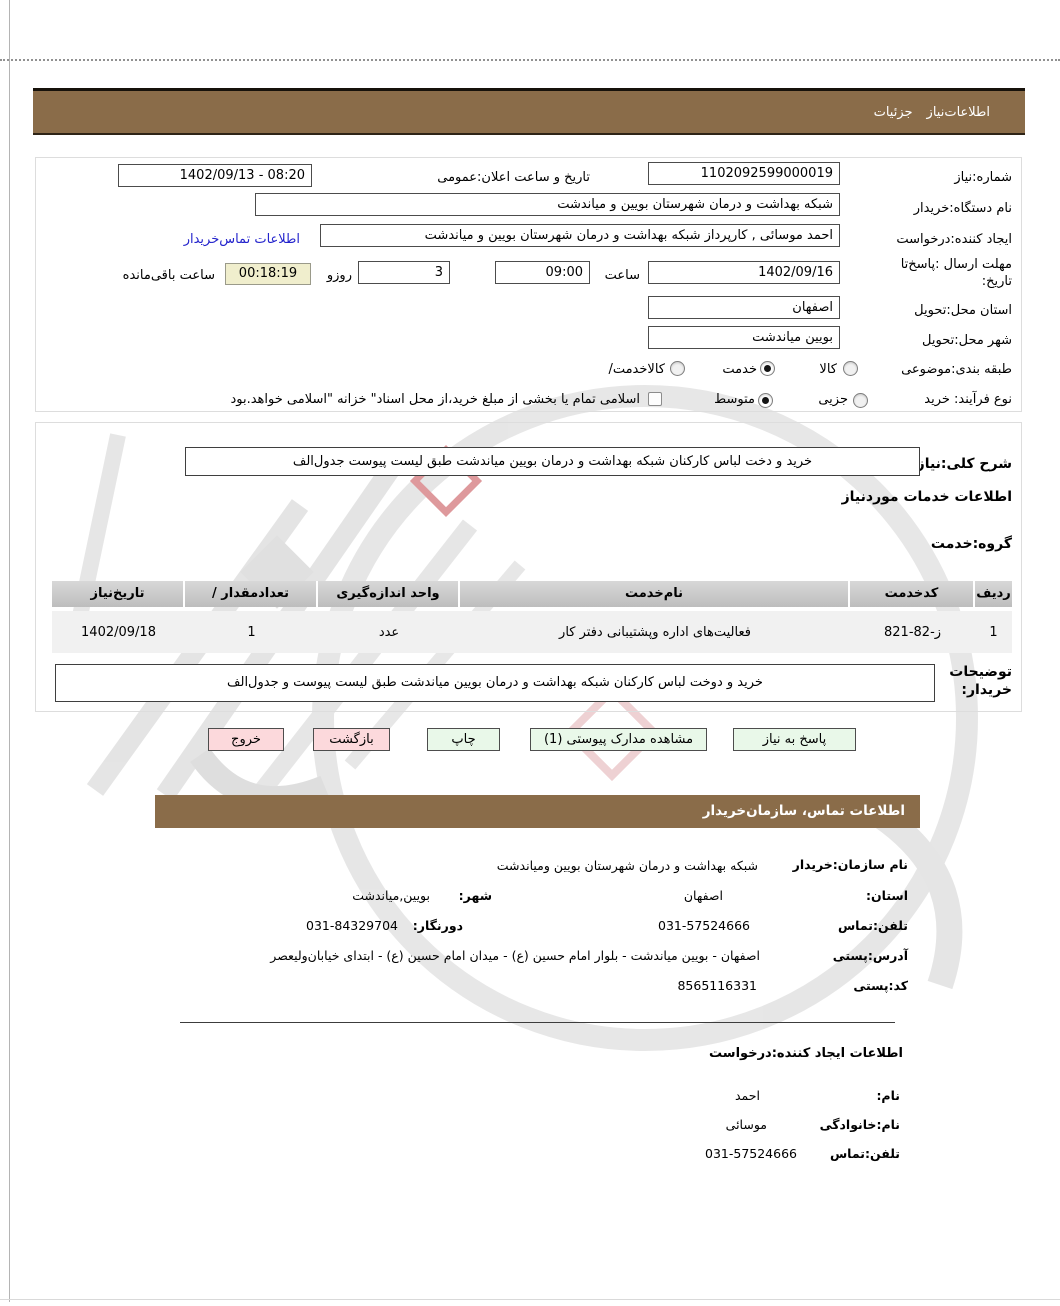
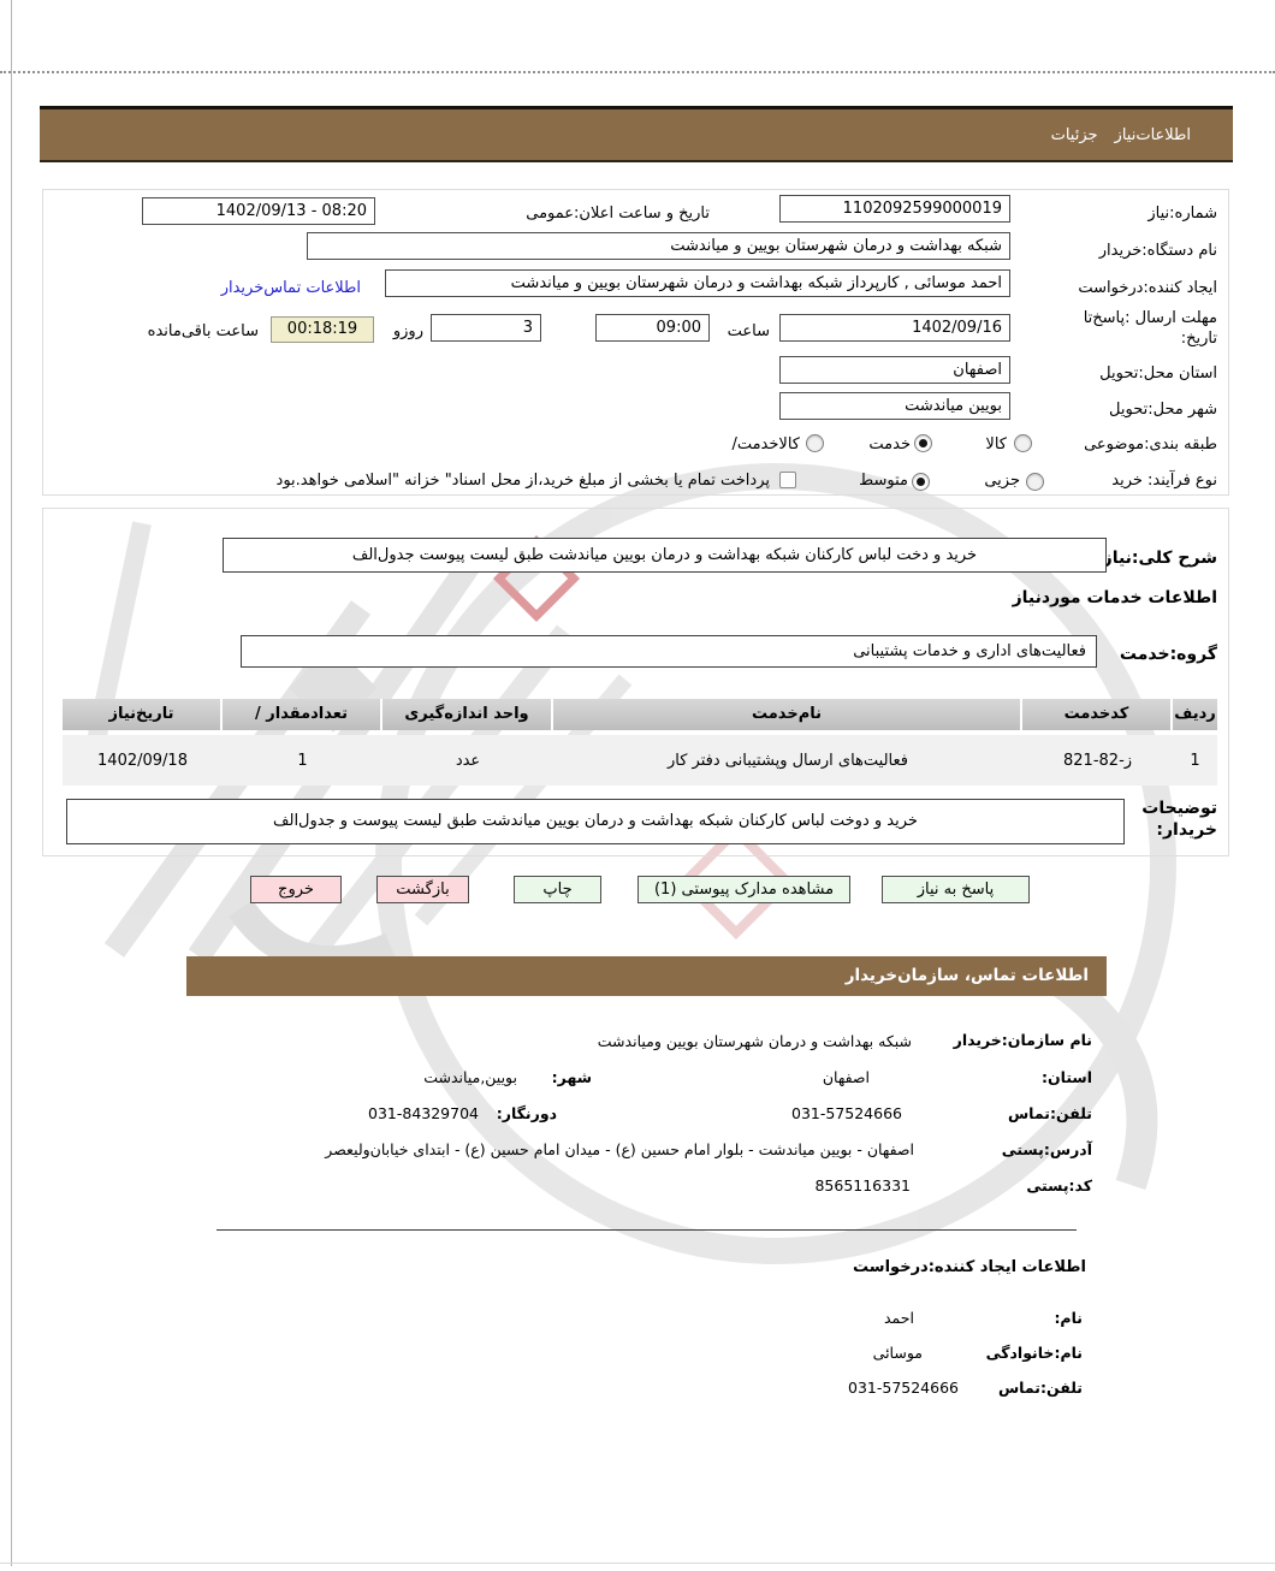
  اطلاعات‌نیاز
  جزئیات
  شماره:نیاز
  1102092599000019
  تاریخ و ساعت اعلان:عمومی
  1402/09/13 - 08:20
  نام دستگاه:خریدار
  ایجاد کننده:درخواست
  اطلاعات تماس‌خریدار
  مهلت ارسال :پاسخ‌تا
  تاریخ:
  1402/09/16
  ساعت
  09:00
  3
  روزو
  00:18:19
  ساعت باقی‌مانده
  استان محل:تحویل
  شهر محل:تحویل
  طبقه بندی:موضوعی
  کالا
  خدمت
  کالاخدمت/
  نوع فرآیند: خرید
  جزیی
  متوسط
- اسلامی تمام یا بخشی از مبلغ خرید،از محل اسناد" خزانه "اسلامی خواهد.بود
+ پرداخت تمام یا بخشی از مبلغ خرید،از محل اسناد" خزانه "اسلامی خواهد.بود
  شرح کلی:نیاز
  خرید و دخت لباس کارکنان شبکه بهداشت و درمان بویین میاندشت طبق لیست پیوست جدول‌الف
  اطلاعات خدمات موردنیاز
  گروه:خدمت
+ فعالیت‌های اداری و خدمات پشتیبانی
  ردیف
  کدخدمت
  نام‌خدمت
  واحد اندازه‌گیری
  تعدادمقدار /
  تاریخ‌نیاز
  1
  ز-82-821
- فعالیت‌های اداره وپشتیبانی دفتر کار
+ فعالیت‌های ارسال وپشتیبانی دفتر کار
  عدد
  1
  1402/09/18
  توضیحات
  خریدار:
  خرید و دوخت لباس کارکنان شبکه بهداشت و درمان بویین میاندشت طبق لیست پیوست و جدول‌الف
  پاسخ به نیاز
  مشاهده مدارک پیوستی (1)
  چاپ
  بازگشت
  خروج
  اطلاعات تماس، سازمان‌خریدار
  نام سازمان:خریدار
  شبکه بهداشت و درمان شهرستان بویین ومیاندشت
  استان:
  اصفهان
  شهر:
  بویین,میاندشت
  تلفن:تماس
  031-57524666
  دورنگار:
  031-84329704
  آدرس:پستی
  اصفهان - بویین میاندشت - بلوار امام حسین (ع) - میدان امام حسین (ع) - ابتدای خیابان‌ولیعصر
  کد:پستی
  8565116331
  اطلاعات ایجاد کننده:درخواست
  نام:
  احمد
  نام:خانوادگی
  موسائی
  تلفن:تماس
  031-57524666
